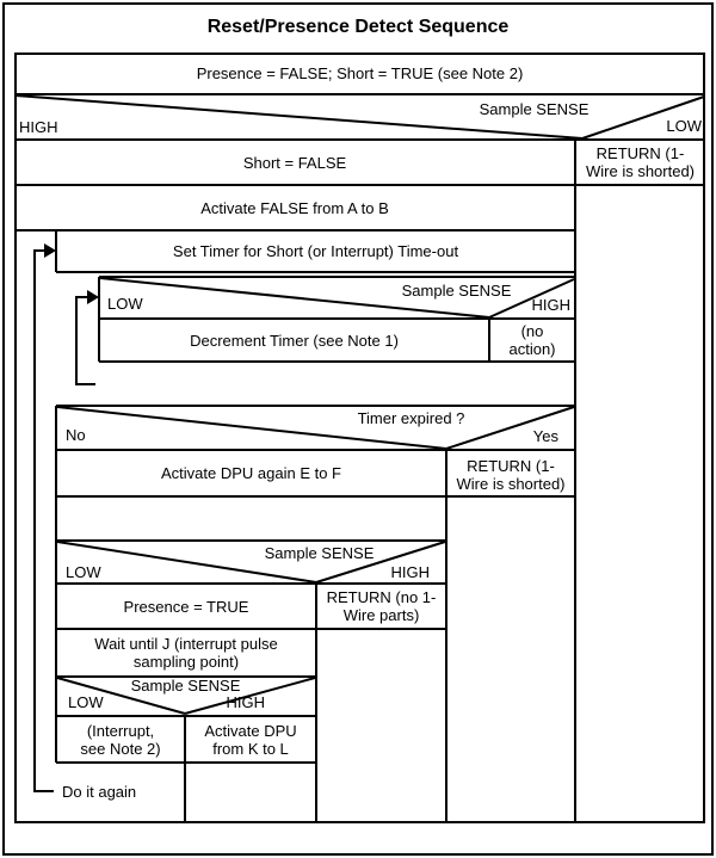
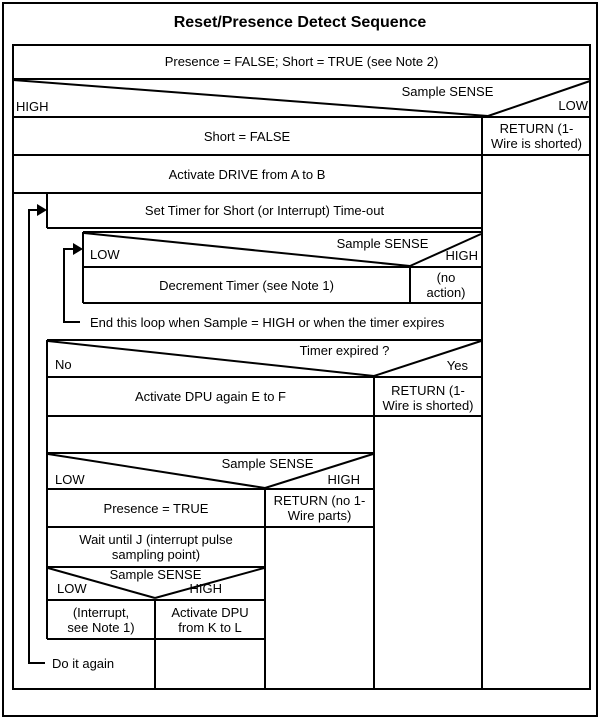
  Reset/Presence Detect Sequence
  Presence = FALSE; Short = TRUE (see Note 2)
  Sample SENSE
  HIGH
  LOW
  Short = FALSE
  RETURN (1-Wire is shorted)
- Activate FALSE from A to B
+ Activate DRIVE from A to B
  Set Timer for Short (or Interrupt) Time-out
  Sample SENSE
  LOW
  HIGH
  Decrement Timer (see Note 1)
  (no action)
+ End this loop when Sample = HIGH or when the timer expires
  Timer expired ?
  No
  Yes
  Activate DPU again E to F
  RETURN (1-Wire is shorted)
  Sample SENSE
  LOW
  HIGH
  Presence = TRUE
  RETURN (no 1-Wire parts)
  Wait until J (interrupt pulse sampling point)
  Sample SENSE
  LOW
  HIGH
- (Interrupt, see Note 2)
+ (Interrupt, see Note 1)
  Activate DPU from K to L
  Do it again
